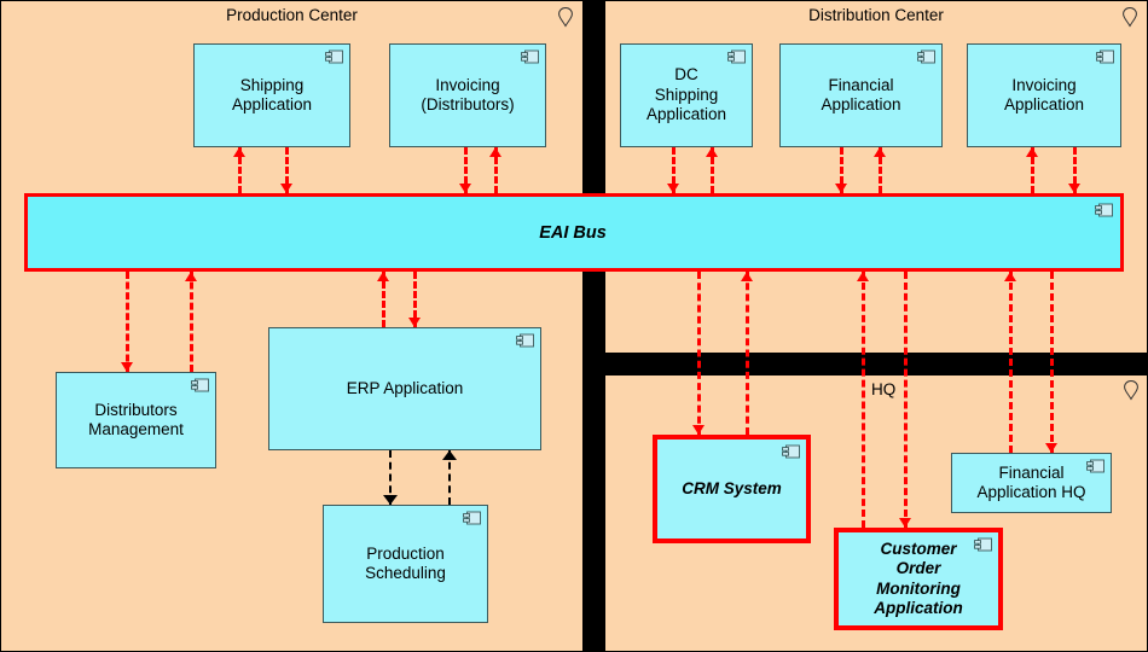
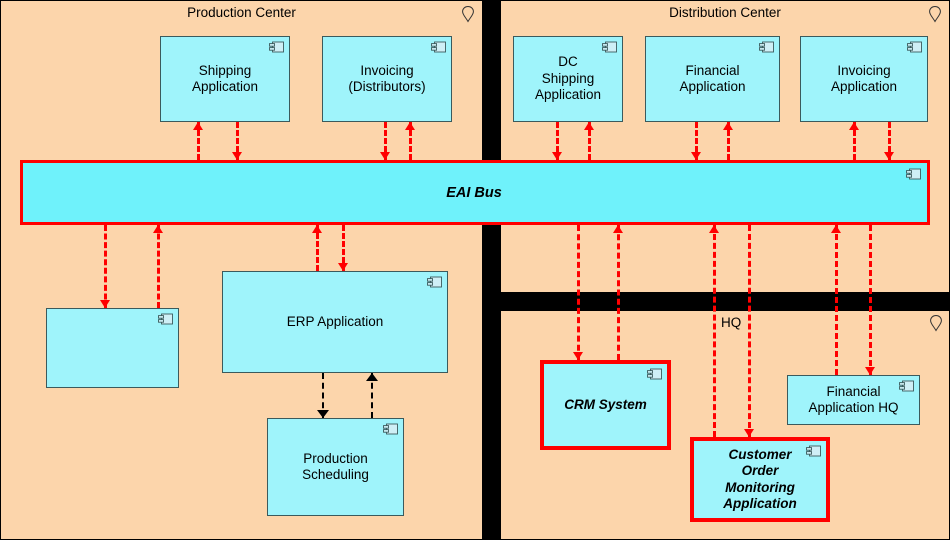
  Production Center
  Distribution Center
  HQ
  Shipping
  Application
  Invoicing
  (Distributors)
  DC
  Shipping
  Application
  Financial
  Application
  Invoicing
  Application
- Distributors
- Management
  ERP Application
  Production
  Scheduling
  CRM System
  Customer
  Order
  Monitoring
  Application
  Financial
  Application HQ
  EAI Bus
